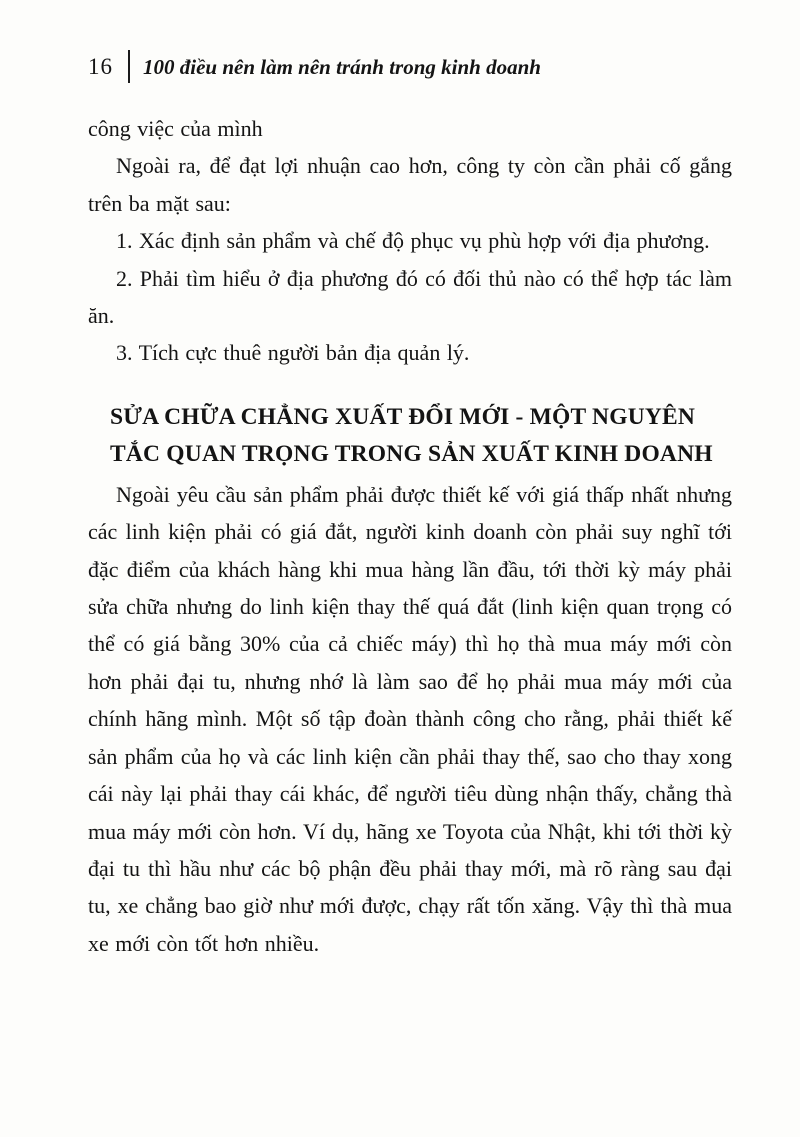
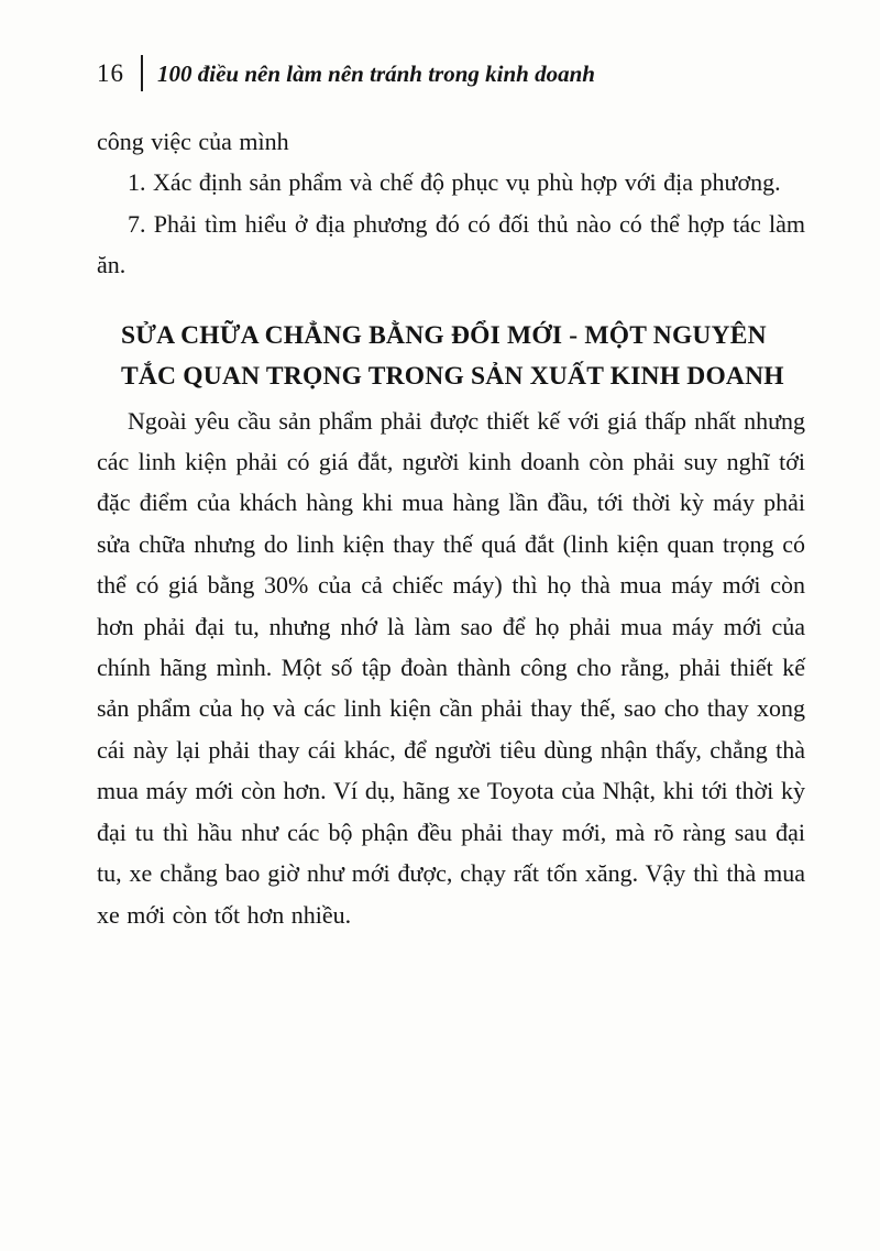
  16
  100 điều nên làm nên tránh trong kinh doanh
  công việc của mình
- Ngoài ra, để đạt lợi nhuận cao hơn, công ty còn cần phải cố gắng trên ba mặt sau:
  1. Xác định sản phẩm và chế độ phục vụ phù hợp với địa phương.
- 2. Phải tìm hiểu ở địa phương đó có đối thủ nào có thể hợp tác làm ăn.
+ 7. Phải tìm hiểu ở địa phương đó có đối thủ nào có thể hợp tác làm ăn.
- 3. Tích cực thuê người bản địa quản lý.
- SỬA CHỮA CHẲNG XUẤT ĐỔI MỚI - MỘT NGUYÊN
+ SỬA CHỮA CHẲNG BẰNG ĐỔI MỚI - MỘT NGUYÊN
  TẮC QUAN TRỌNG TRONG SẢN XUẤT KINH DOANH
  Ngoài yêu cầu sản phẩm phải được thiết kế với giá thấp nhất nhưng các linh kiện phải có giá đắt, người kinh doanh còn phải suy nghĩ tới đặc điểm của khách hàng khi mua hàng lần đầu, tới thời kỳ máy phải sửa chữa nhưng do linh kiện thay thế quá đắt (linh kiện quan trọng có thể có giá bằng 30% của cả chiếc máy) thì họ thà mua máy mới còn hơn phải đại tu, nhưng nhớ là làm sao để họ phải mua máy mới của chính hãng mình. Một số tập đoàn thành công cho rằng, phải thiết kế sản phẩm của họ và các linh kiện cần phải thay thế, sao cho thay xong cái này lại phải thay cái khác, để người tiêu dùng nhận thấy, chẳng thà mua máy mới còn hơn. Ví dụ, hãng xe Toyota của Nhật, khi tới thời kỳ đại tu thì hầu như các bộ phận đều phải thay mới, mà rõ ràng sau đại tu, xe chẳng bao giờ như mới được, chạy rất tốn xăng. Vậy thì thà mua xe mới còn tốt hơn nhiều.
